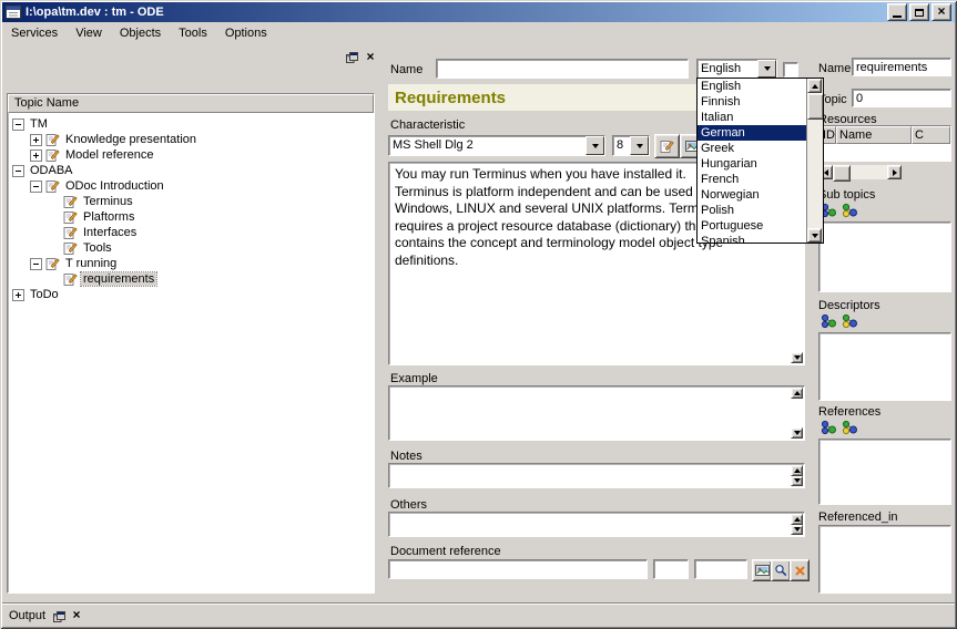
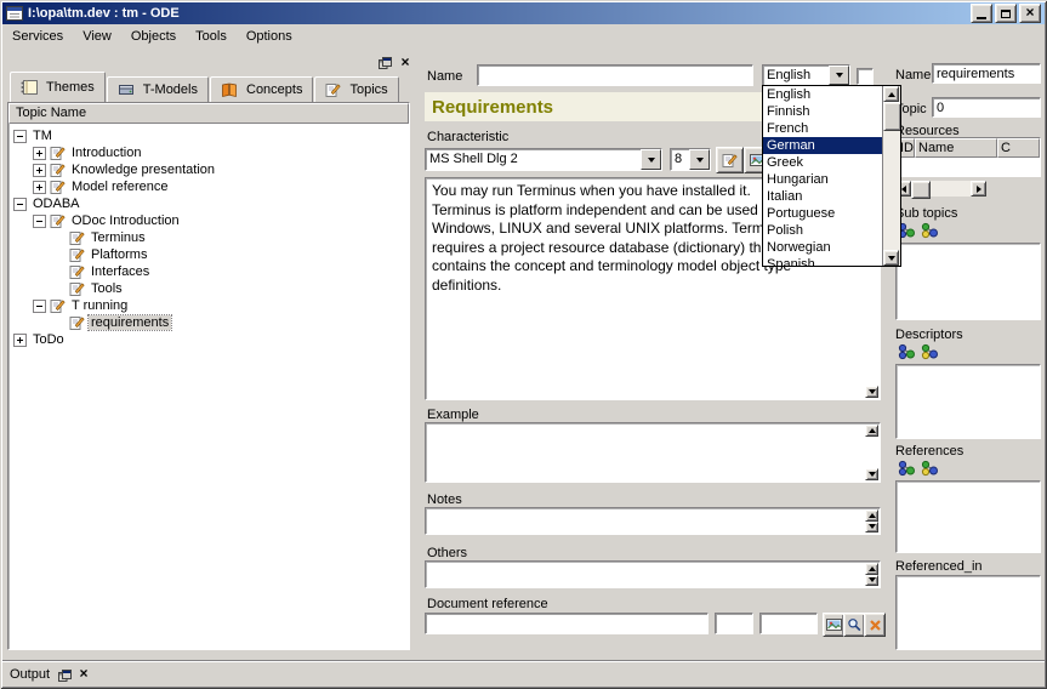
  I:\opa\tm.dev : tm - ODE
  Services
  View
  Objects
  Tools
  Options
+ Themes
+ T-Models
+ Concepts
+ Topics
  Topic Name
  TM
+ Introduction
  Knowledge presentation
  Model reference
  ODABA
  ODoc Introduction
  Terminus
  Plaftorms
  Interfaces
  Tools
  T running
  requirements
  ToDo
  Name
  English
  Requirements
  Characteristic
  MS Shell Dlg 2
  8
  You may run Terminus when you have installed it.
  Terminus is platform independent and can be used
  Windows, LINUX and several UNIX platforms. Term
  requires a project resource database (dictionary) th
  contains the concept and terminology model object
  definitions.
  Example
  Notes
  Others
  Document reference
  Name
  requirements
  opic
  0
  esources
  ID
  Name
  C
  ub topics
  Descriptors
  References
  Referenced_in
  English
  Finnish
- Italian
+ French
  German
  Greek
  Hungarian
- French
+ Italian
- Norwegian
+ Portuguese
  Polish
- Portuguese
+ Norwegian
  Spanish
  Output
